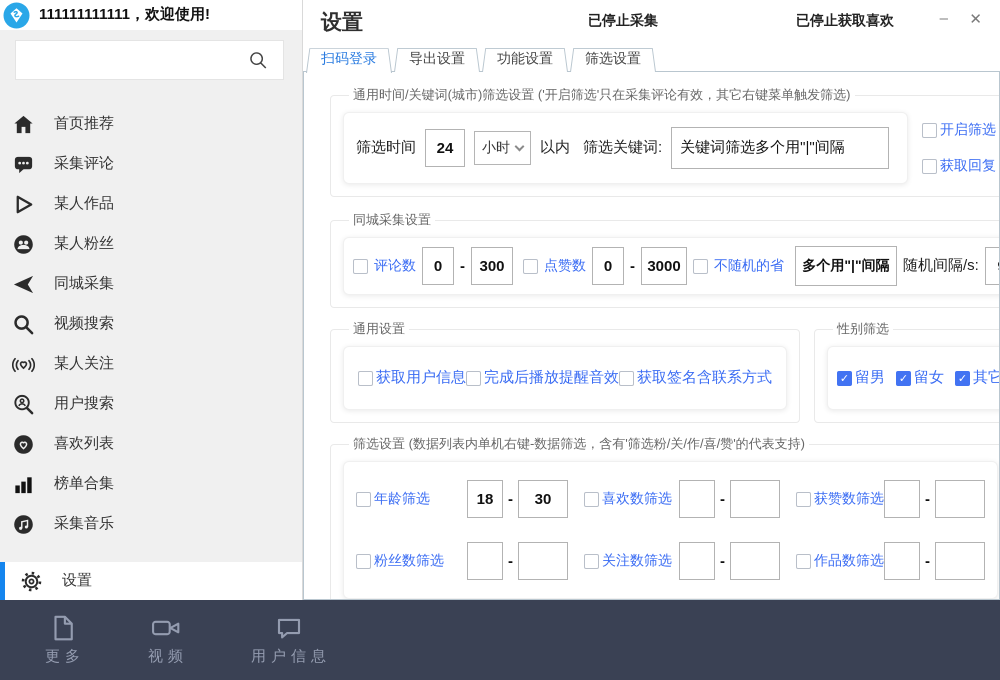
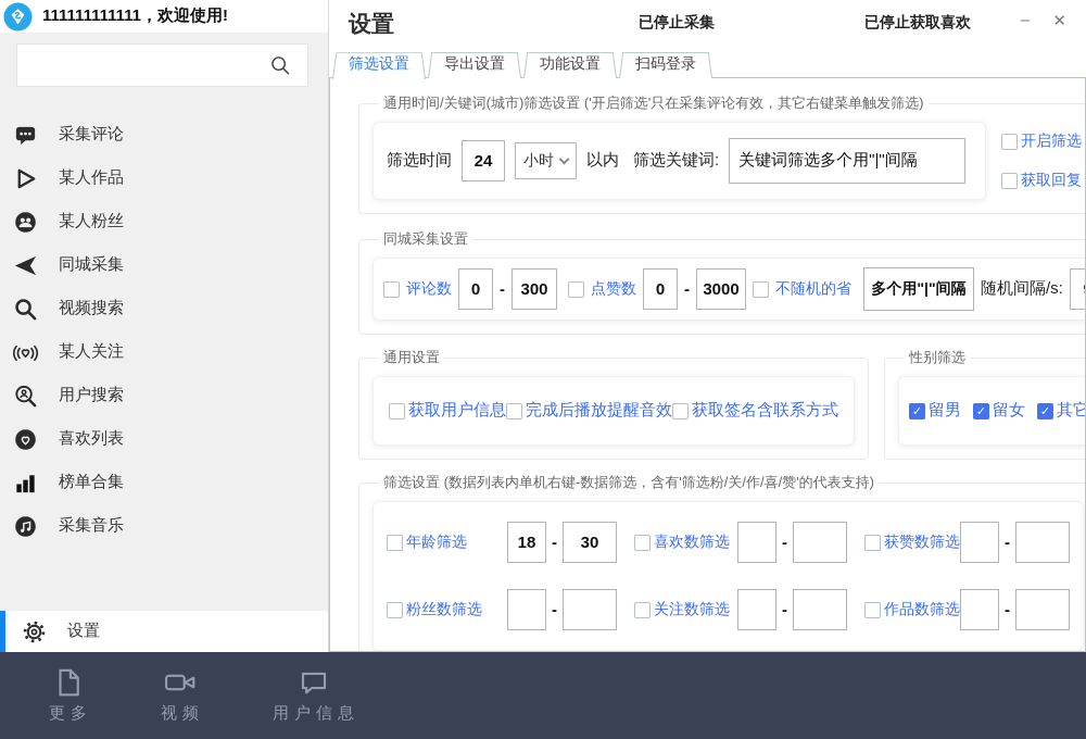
  111111111111，欢迎使用!
- 首页推荐
  采集评论
  某人作品
  某人粉丝
  同城采集
  视频搜索
  某人关注
  用户搜索
  喜欢列表
  榜单合集
  采集音乐
  设置
  设置
  已停止采集
  已停止获取喜欢
  –
  ✕
- 扫码登录
+ 筛选设置
  导出设置
  功能设置
- 筛选设置
+ 扫码登录
  通用时间/关键词(城市)筛选设置 ('开启筛选'只在采集评论有效，其它右键菜单触发筛选)
  筛选时间
  24
  小时
  以内
  筛选关键词:
  关键词筛选多个用"|"间隔
  开启筛选
  获取回复
  同城采集设置
  评论数
  0
  -
  300
  点赞数
  0
  -
  3000
  不随机的省
  多个用"|"间隔
  随机间隔/s:
  通用设置
  获取用户信息
  完成后播放提醒音效
  获取签名含联系方式
  性别筛选
  留男
  留女
  其它
  筛选设置 (数据列表内单机右键-数据筛选，含有'筛选粉/关/作/喜/赞'的代表支持)
  年龄筛选
  18
  -
  30
  喜欢数筛选
  -
  获赞数筛选
  -
  粉丝数筛选
  -
  关注数筛选
  -
  作品数筛选
  -
  更多
  视频
  用户信息
